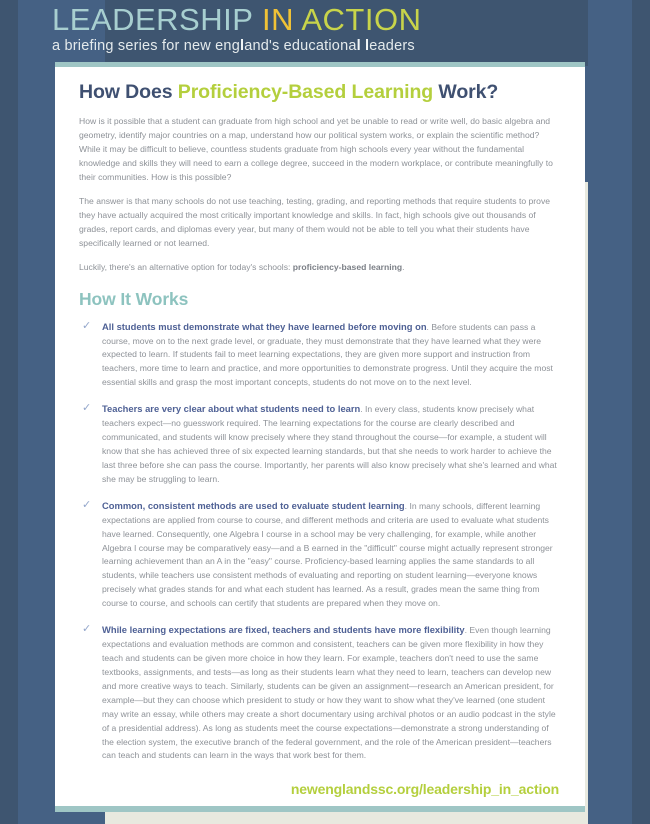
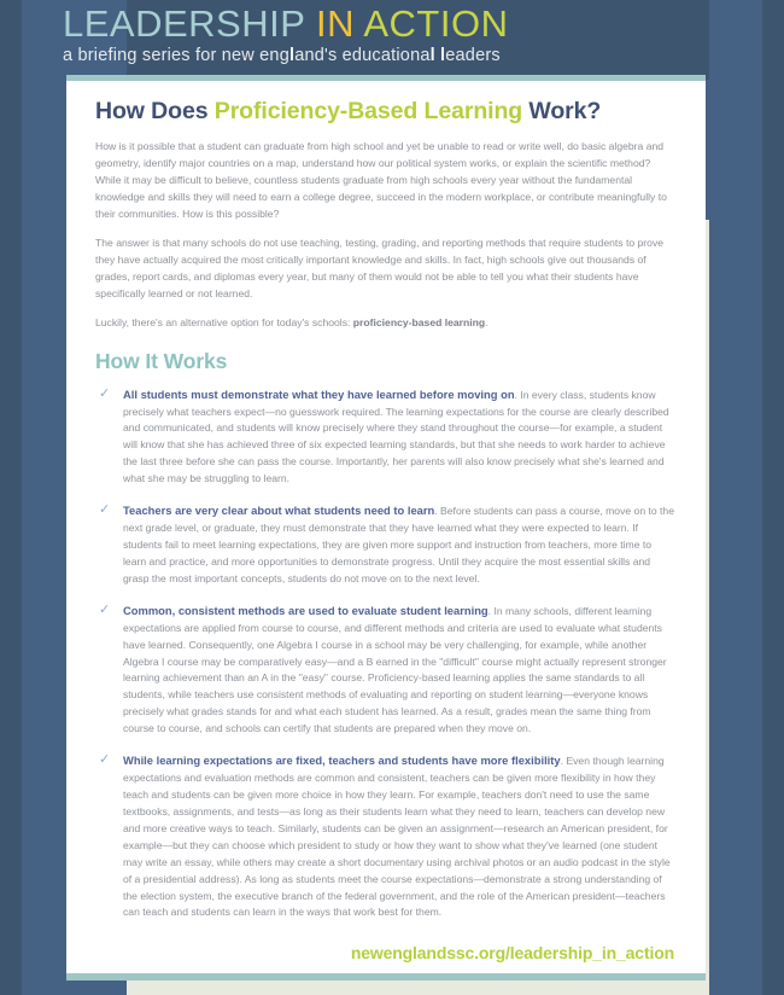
  LEADERSHIP IN ACTION
  a briefing series for new england's educational leaders
  How Does Proficiency-Based Learning Work?
  How is it possible that a student can graduate from high school and yet be unable to read or write well, do basic algebra and geometry, identify major countries on a map, understand how our political system works, or explain the scientific method? While it may be difficult to believe, countless students graduate from high schools every year without the fundamental knowledge and skills they will need to earn a college degree, succeed in the modern workplace, or contribute meaningfully to their communities. How is this possible?
  The answer is that many schools do not use teaching, testing, grading, and reporting methods that require students to prove they have actually acquired the most critically important knowledge and skills. In fact, high schools give out thousands of grades, report cards, and diplomas every year, but many of them would not be able to tell you what their students have specifically learned or not learned.
  Luckily, there's an alternative option for today's schools: proficiency-based learning.
  How It Works
  ✓
- All students must demonstrate what they have learned before moving on. Before students can pass a course, move on to the next grade level, or graduate, they must demonstrate that they have learned what they were expected to learn. If students fail to meet learning expectations, they are given more support and instruction from teachers, more time to learn and practice, and more opportunities to demonstrate progress. Until they acquire the most essential skills and grasp the most important concepts, students do not move on to the next level.
+ All students must demonstrate what they have learned before moving on. In every class, students know precisely what teachers expect—no guesswork required. The learning expectations for the course are clearly described and communicated, and students will know precisely where they stand throughout the course—for example, a student will know that she has achieved three of six expected learning standards, but that she needs to work harder to achieve the last three before she can pass the course. Importantly, her parents will also know precisely what she's learned and what she may be struggling to learn.
  ✓
- Teachers are very clear about what students need to learn. In every class, students know precisely what teachers expect—no guesswork required. The learning expectations for the course are clearly described and communicated, and students will know precisely where they stand throughout the course—for example, a student will know that she has achieved three of six expected learning standards, but that she needs to work harder to achieve the last three before she can pass the course. Importantly, her parents will also know precisely what she's learned and what she may be struggling to learn.
+ Teachers are very clear about what students need to learn. Before students can pass a course, move on to the next grade level, or graduate, they must demonstrate that they have learned what they were expected to learn. If students fail to meet learning expectations, they are given more support and instruction from teachers, more time to learn and practice, and more opportunities to demonstrate progress. Until they acquire the most essential skills and grasp the most important concepts, students do not move on to the next level.
  ✓
  Common, consistent methods are used to evaluate student learning. In many schools, different learning expectations are applied from course to course, and different methods and criteria are used to evaluate what students have learned. Consequently, one Algebra I course in a school may be very challenging, for example, while another Algebra I course may be comparatively easy—and a B earned in the "difficult" course might actually represent stronger learning achievement than an A in the "easy" course. Proficiency-based learning applies the same standards to all students, while teachers use consistent methods of evaluating and reporting on student learning—everyone knows precisely what grades stands for and what each student has learned. As a result, grades mean the same thing from course to course, and schools can certify that students are prepared when they move on.
  ✓
  While learning expectations are fixed, teachers and students have more flexibility. Even though learning expectations and evaluation methods are common and consistent, teachers can be given more flexibility in how they teach and students can be given more choice in how they learn. For example, teachers don't need to use the same textbooks, assignments, and tests—as long as their students learn what they need to learn, teachers can develop new and more creative ways to teach. Similarly, students can be given an assignment—research an American president, for example—but they can choose which president to study or how they want to show what they've learned (one student may write an essay, while others may create a short documentary using archival photos or an audio podcast in the style of a presidential address). As long as students meet the course expectations—demonstrate a strong understanding of the election system, the executive branch of the federal government, and the role of the American president—teachers can teach and students can learn in the ways that work best for them.
  newenglandssc.org/leadership_in_action
